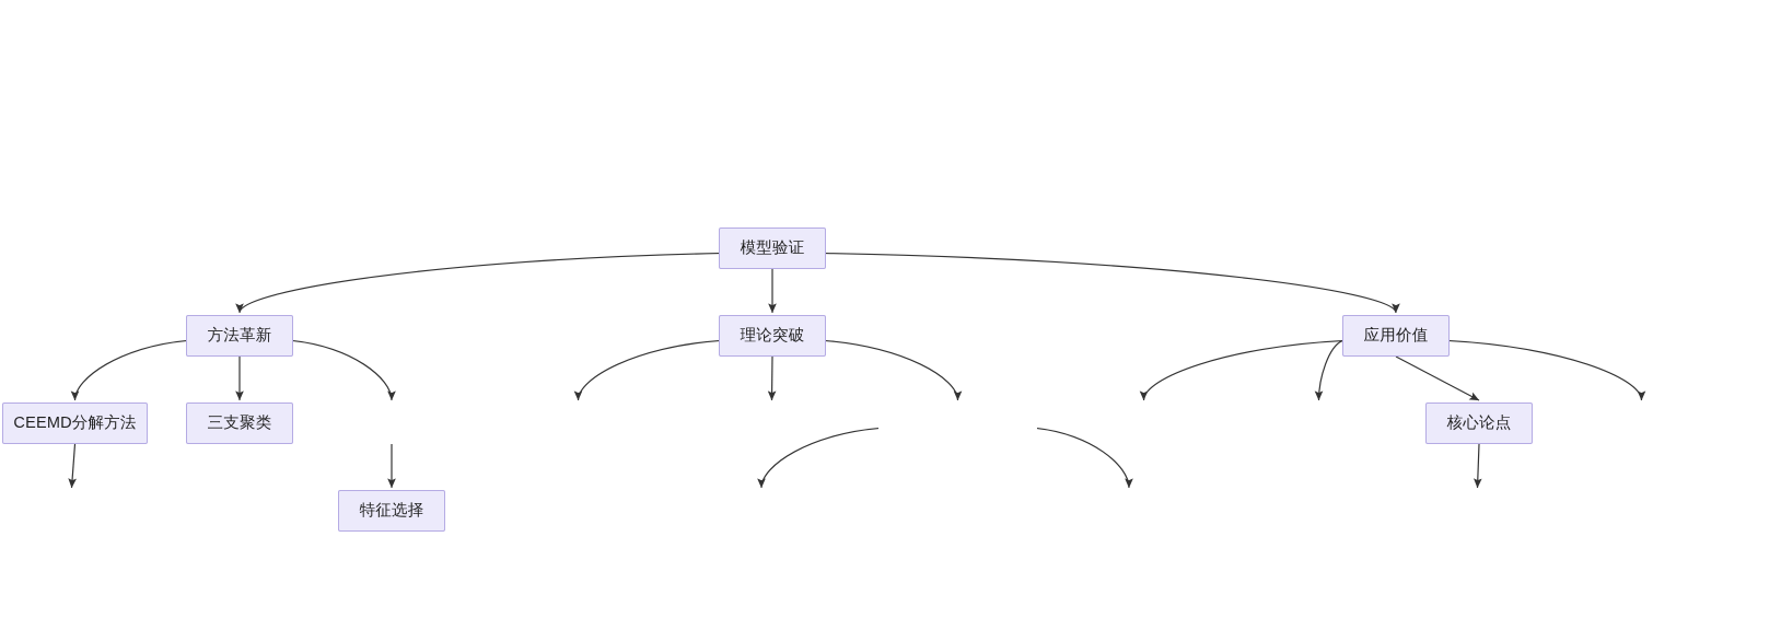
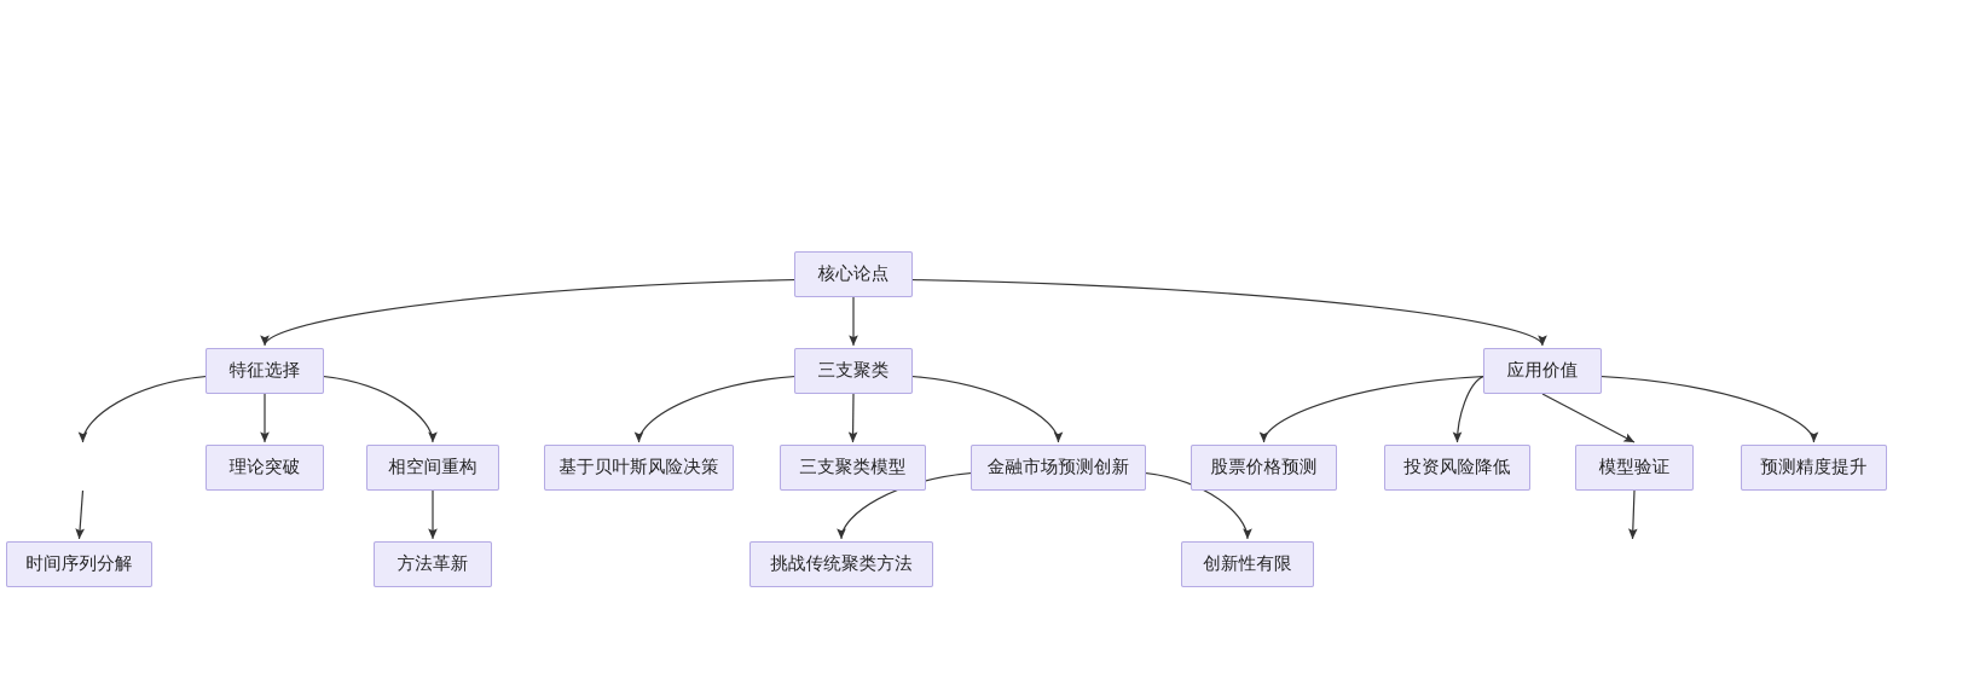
- 模型验证
+ 核心论点
- 方法革新
+ 特征选择
- 理论突破
+ 三支聚类
  应用价值
- CEEMD分解方法
- 三支聚类
+ 理论突破
+ 相空间重构
+ 基于贝叶斯风险决策
+ 三支聚类模型
+ 金融市场预测创新
+ 股票价格预测
+ 投资风险降低
- 核心论点
+ 模型验证
+ 预测精度提升
+ 时间序列分解
- 特征选择
+ 方法革新
+ 挑战传统聚类方法
+ 创新性有限
